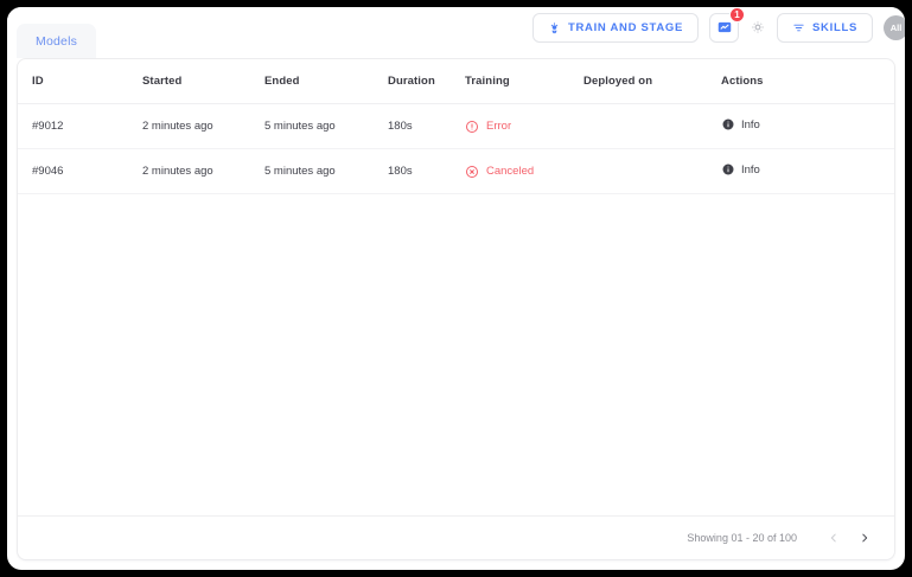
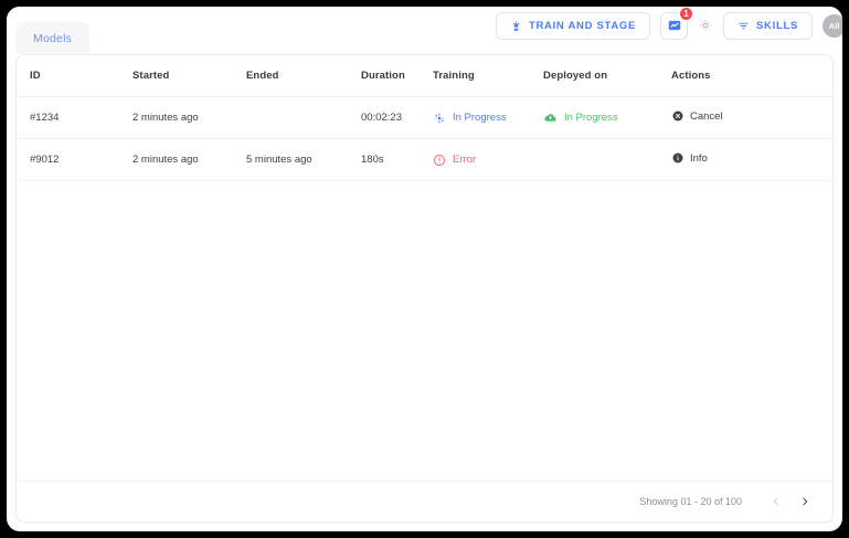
  Models
  TRAIN AND STAGE
  1
  SKILLS
  All
  ID	Started	Ended	Duration	Training	Deployed on	Actions
+ #1234	2 minutes ago		00:02:23	In Progress	In Progress	Cancel
  #9012	2 minutes ago	5 minutes ago	180s	Error		Info
- #9046	2 minutes ago	5 minutes ago	180s	Canceled		Info
  Showing 01 - 20 of 100
